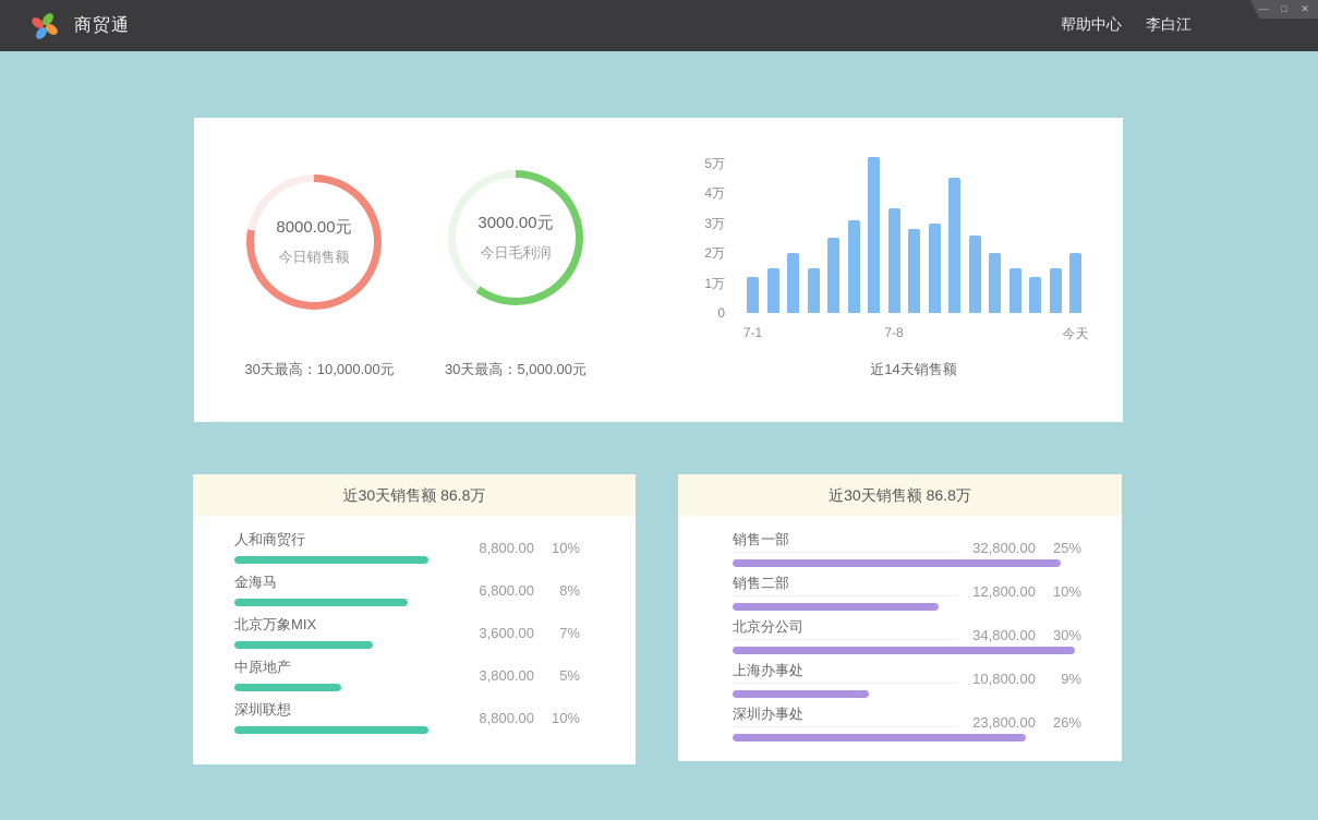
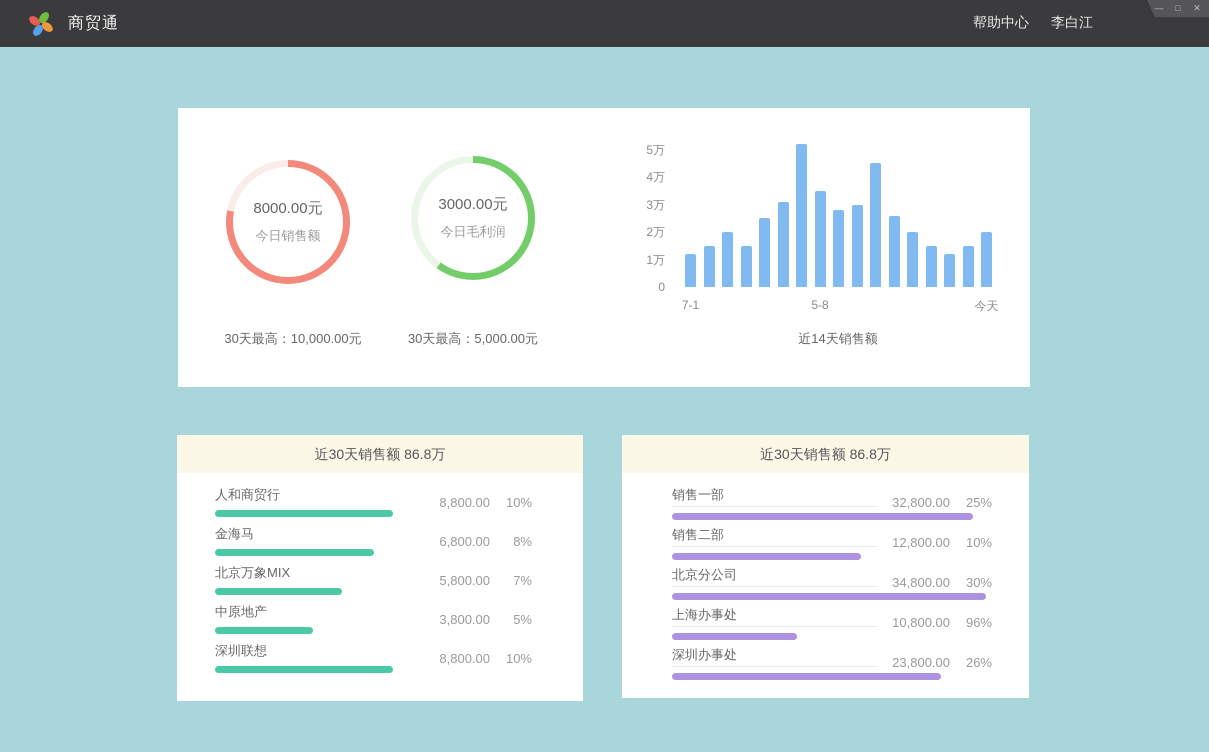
  商贸通
  帮助中心
  李白江
  —
  □
  ✕
  8000.00元
  今日销售额
  30天最高：10,000.00元
  3000.00元
  今日毛利润
  30天最高：5,000.00元
  5万
  4万
  3万
  2万
  1万
  0
  7-1
- 7-8
+ 5-8
  今天
  近14天销售额
  近30天销售额 86.8万
  人和商贸行
  8,800.00
  10%
  金海马
  6,800.00
  8%
  北京万象MIX
- 3,600.00
+ 5,800.00
  7%
  中原地产
  3,800.00
  5%
  深圳联想
  8,800.00
  10%
  近30天销售额 86.8万
  销售一部
  32,800.00
  25%
  销售二部
  12,800.00
  10%
  北京分公司
  34,800.00
  30%
  上海办事处
  10,800.00
- 9%
+ 96%
  深圳办事处
  23,800.00
  26%
